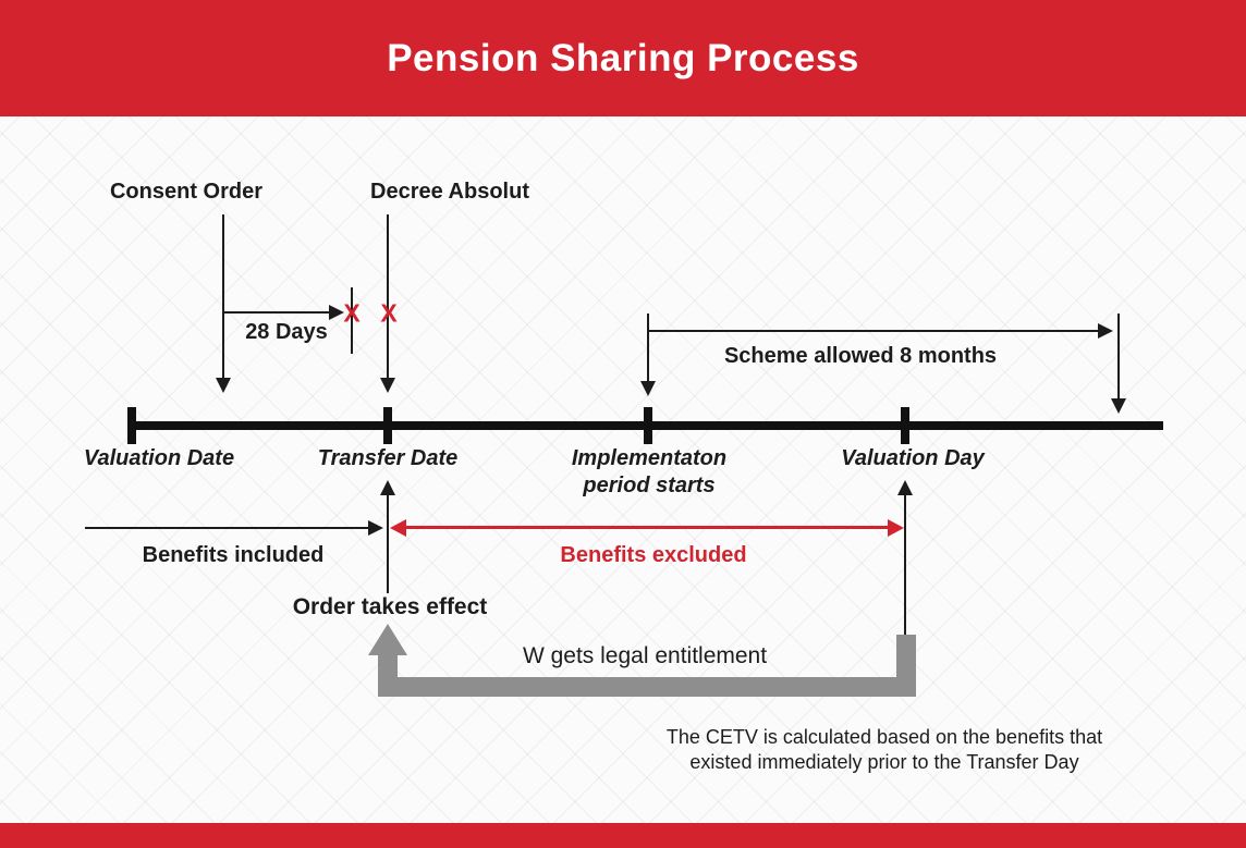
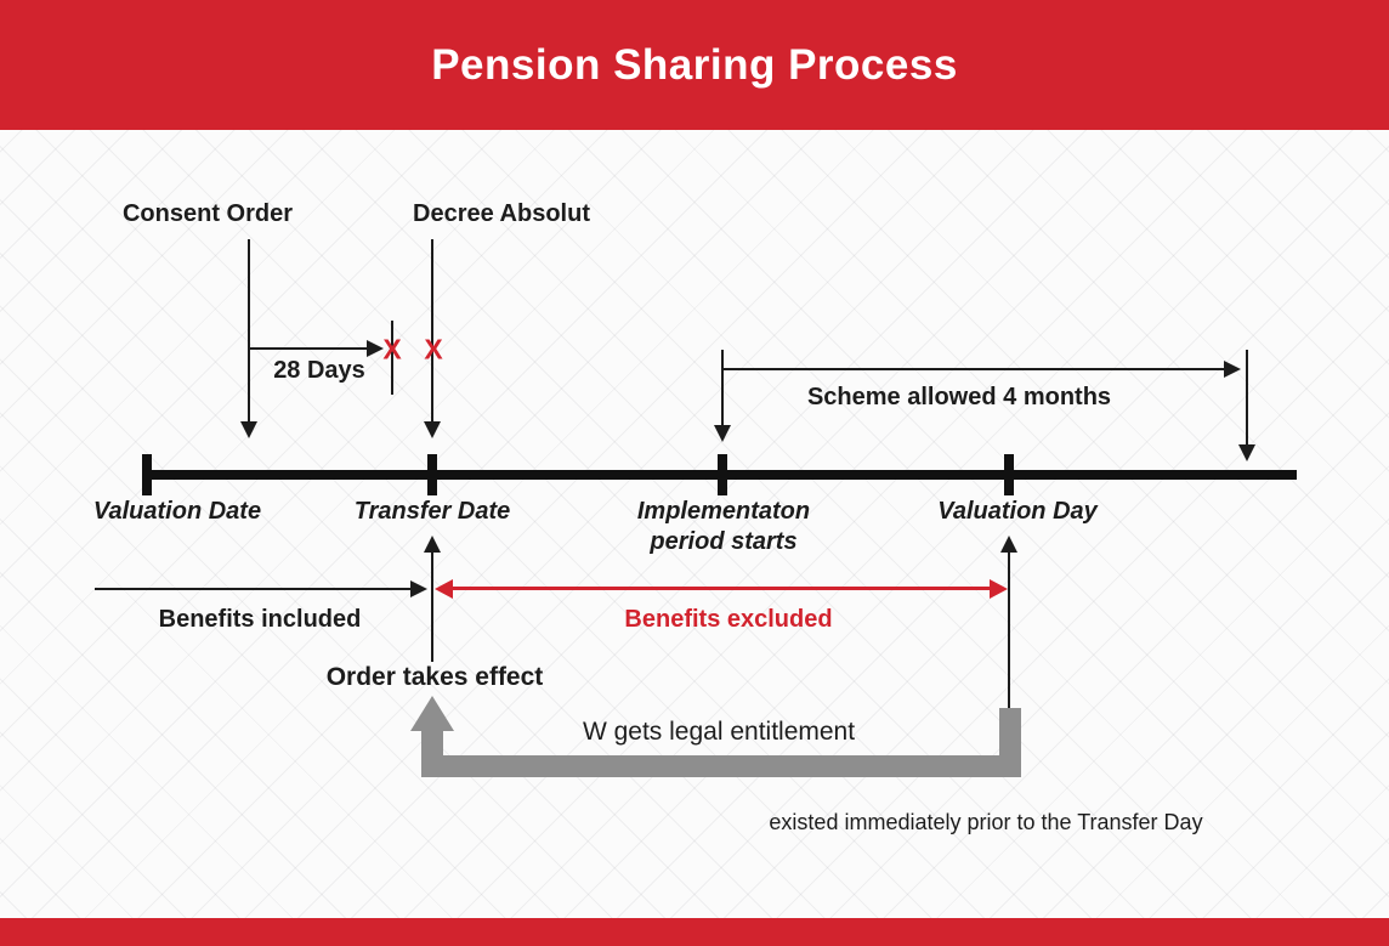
  Pension Sharing Process
  Consent Order
  Decree Absolut
  28 Days
  X
  X
- Scheme allowed 8 months
+ Scheme allowed 4 months
  Valuation Date
  Transfer Date
  Implementaton
  period starts
  Valuation Day
  Benefits included
  Benefits excluded
  Order takes effect
  W gets legal entitlement
- The CETV is calculated based on the benefits that
  existed immediately prior to the Transfer Day
